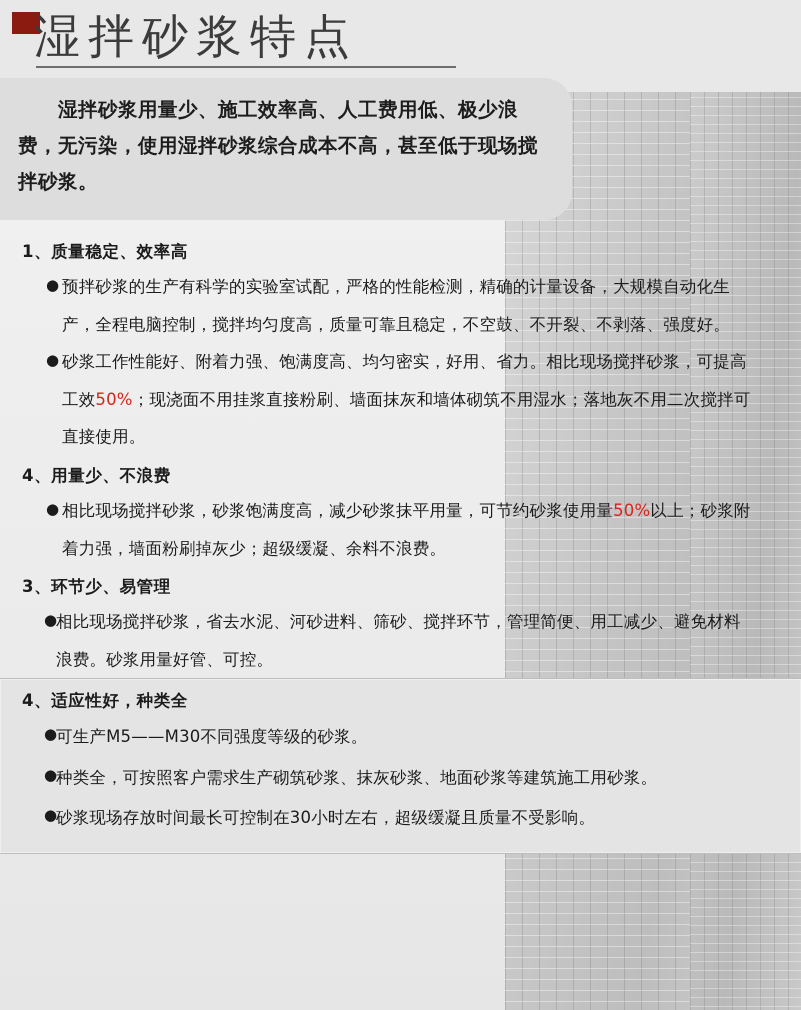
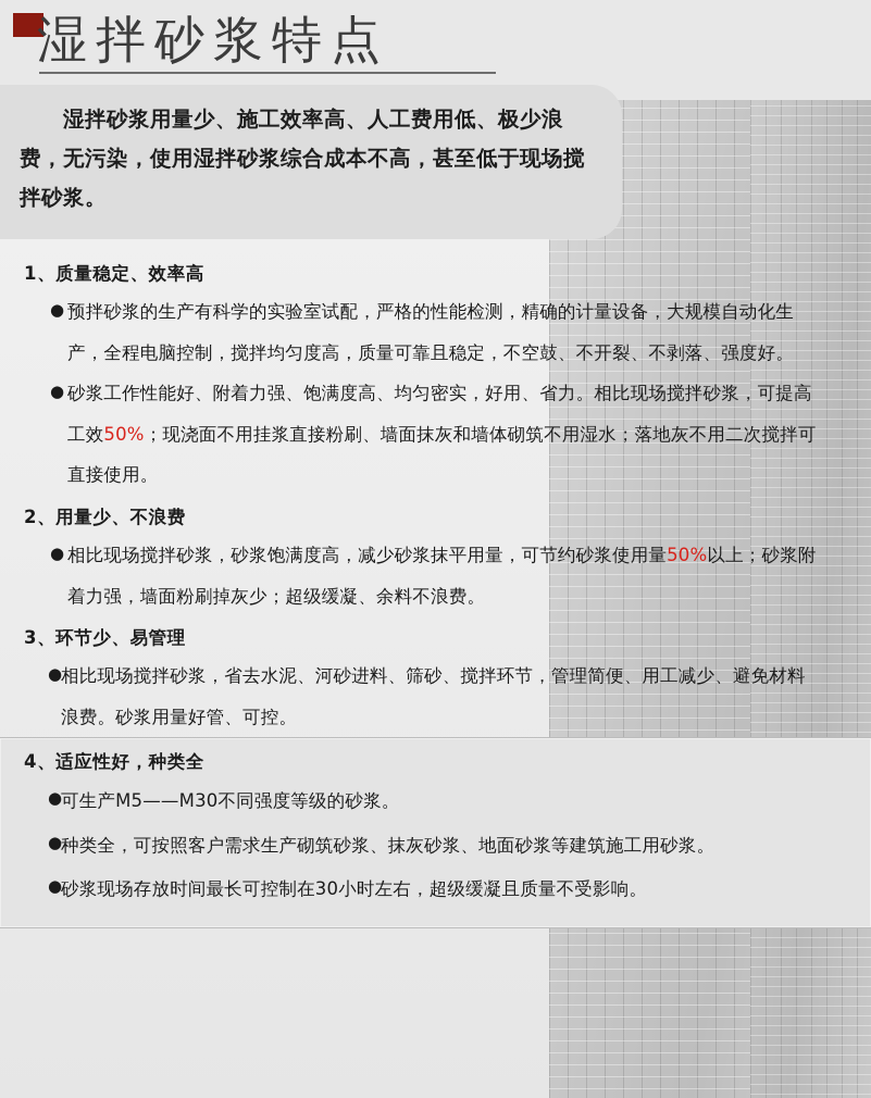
  湿拌砂浆特点
  湿拌砂浆用量少、施工效率高、人工费用低、极少浪费，无污染，使用湿拌砂浆综合成本不高，甚至低于现场搅拌砂浆。
  1、质量稳定、效率高
  ●
  预拌砂浆的生产有科学的实验室试配，严格的性能检测，精确的计量设备，大规模自动化生产，全程电脑控制，搅拌均匀度高，质量可靠且稳定，不空鼓、不开裂、不剥落、强度好。
  ●
  砂浆工作性能好、附着力强、饱满度高、均匀密实，好用、省力。相比现场搅拌砂浆，可提高工效50%；现浇面不用挂浆直接粉刷、墙面抹灰和墙体砌筑不用湿水；落地灰不用二次搅拌可直接使用。
- 4、用量少、不浪费
+ 2、用量少、不浪费
  ●
  相比现场搅拌砂浆，砂浆饱满度高，减少砂浆抹平用量，可节约砂浆使用量50%以上；砂浆附着力强，墙面粉刷掉灰少；超级缓凝、余料不浪费。
  3、环节少、易管理
  ●
  相比现场搅拌砂浆，省去水泥、河砂进料、筛砂、搅拌环节，管理简便、用工减少、避免材料浪费。砂浆用量好管、可控。
  4、适应性好，种类全
  ●
  可生产M5——M30不同强度等级的砂浆。
  ●
  种类全，可按照客户需求生产砌筑砂浆、抹灰砂浆、地面砂浆等建筑施工用砂浆。
  ●
  砂浆现场存放时间最长可控制在30小时左右，超级缓凝且质量不受影响。
